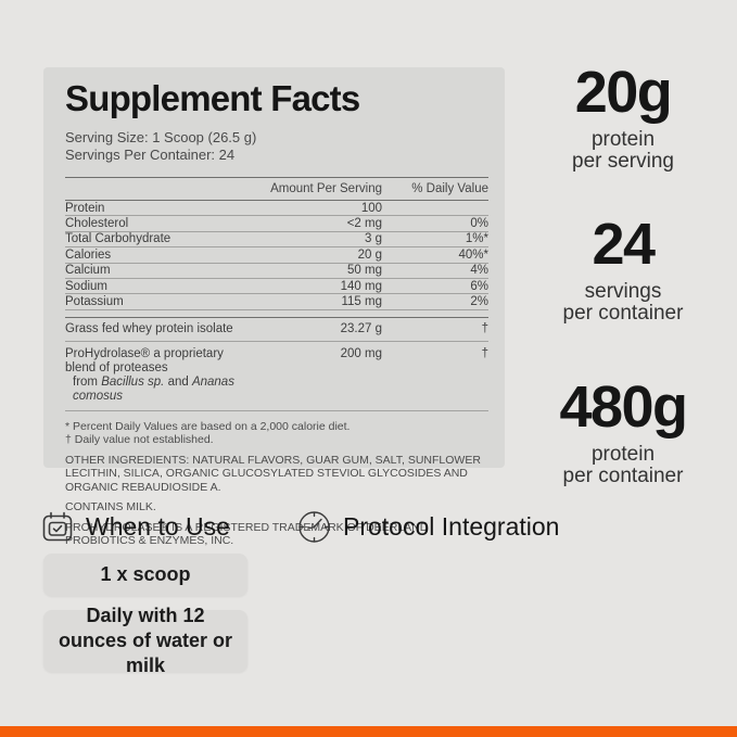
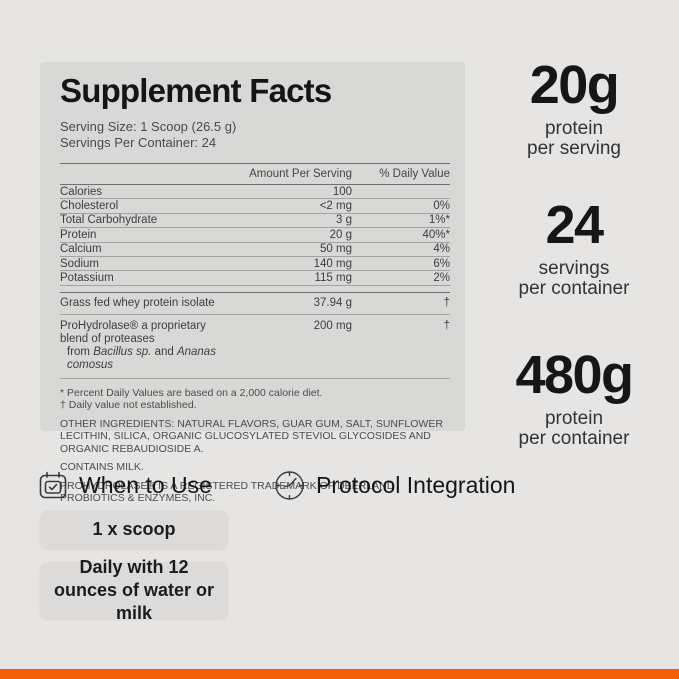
  Supplement Facts
  Serving Size: 1 Scoop (26.5 g)
  Servings Per Container: 24
  Amount Per Serving
  % Daily Value
- Protein
+ Calories
  100
  Cholesterol
  <2 mg
  0%
  Total Carbohydrate
  3 g
  1%*
- Calories
+ Protein
  20 g
  40%*
  Calcium
  50 mg
  4%
  Sodium
  140 mg
  6%
  Potassium
  115 mg
  2%
  Grass fed whey protein isolate
- 23.27 g
+ 37.94 g
  †
  ProHydrolase® a proprietary blend of proteases
  from Bacillus sp. and Ananas comosus
  200 mg
  †
  * Percent Daily Values are based on a 2,000 calorie diet.
  † Daily value not established.
  OTHER INGREDIENTS: NATURAL FLAVORS, GUAR GUM, SALT, SUNFLOWER LECITHIN, SILICA, ORGANIC GLUCOSYLATED STEVIOL GLYCOSIDES AND ORGANIC REBAUDIOSIDE A.
  CONTAINS MILK.
  PROHYDROLASE® IS A REGISTERED TRAEMARK OF DEERLAND PROBIOTICS & ENZYMES, INC.
  20g
  protein
  per serving
  24
  servings
  per container
  480g
  protein
  per container
  When to Use
  1 x scoop
  Daily with 12 ounces of water or milk
  Protocol Integration
